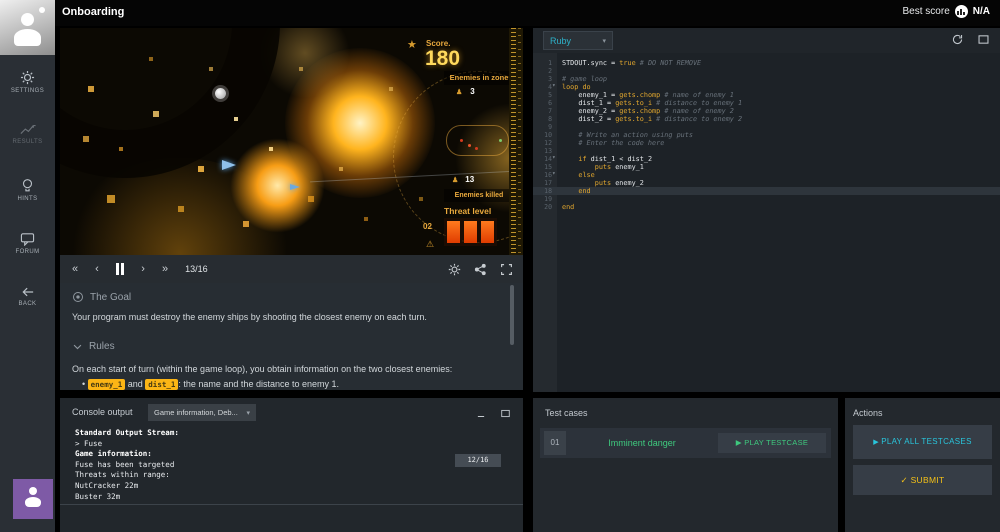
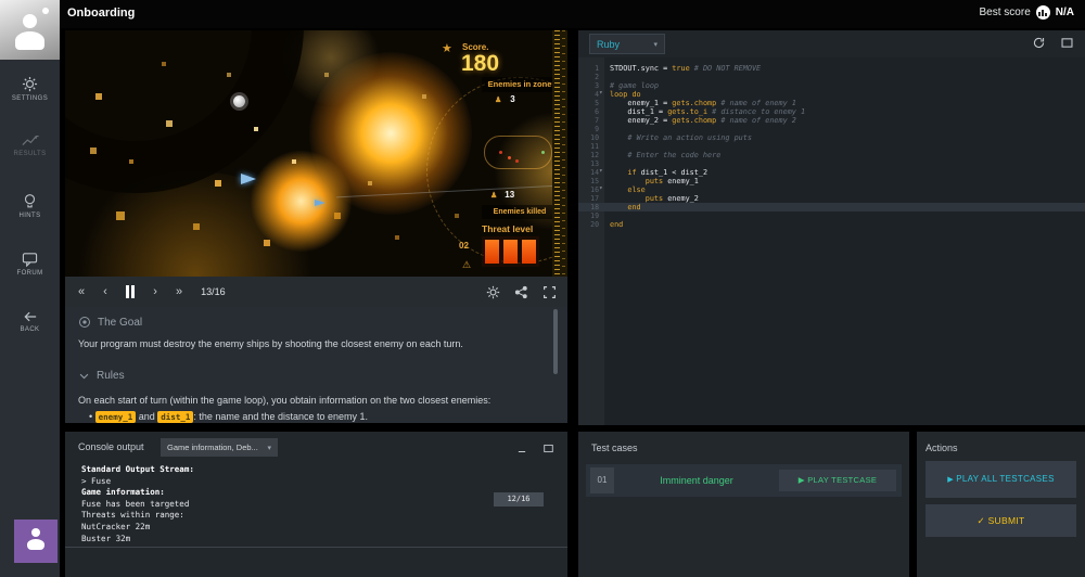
  Onboarding
  Best score
  N/A
  ★
  Score.
  180
  Enemies in zone
  Threat level
  02
  ⚠
  «
  ‹
  ›
  »
  13/16
  The Goal
  Your program must destroy the enemy ships by shooting the closest enemy on each turn.
  Rules
  On each start of turn (within the game loop), you obtain information on the two closest enemies:
  • enemy_1 and dist_1 : the name and the distance to enemy 1.
  Ruby
  1
  STDOUT.sync = true # DO NOT REMOVE
  2
  3
  # game loop
  4
  loop do
  5
  enemy_1 = gets.chomp # name of enemy 1
  6
  dist_1 = gets.to_i # distance to enemy 1
  7
  enemy_2 = gets.chomp # name of enemy 2
- 8
- dist_2 = gets.to_i # distance to enemy 2
  9
  10
  # Write an action using puts
+ 11
  12
  # Enter the code here
  13
  14
  if dist_1 < dist_2
  15
  puts enemy_1
  16
  else
  17
  puts enemy_2
  18
  end
  19
  20
  end
  Console output
  Game information, Deb...
  Standard Output Stream:
  > Fuse
  Game information:
  Fuse has been targeted
  Threats within range:
  NutCracker 22m
  Buster 32m
  12/16
  Test cases
  01
  Imminent danger
  ▶ PLAY TESTCASE
  Actions
  PLAY ALL TESTCASES
  ✓ SUBMIT
